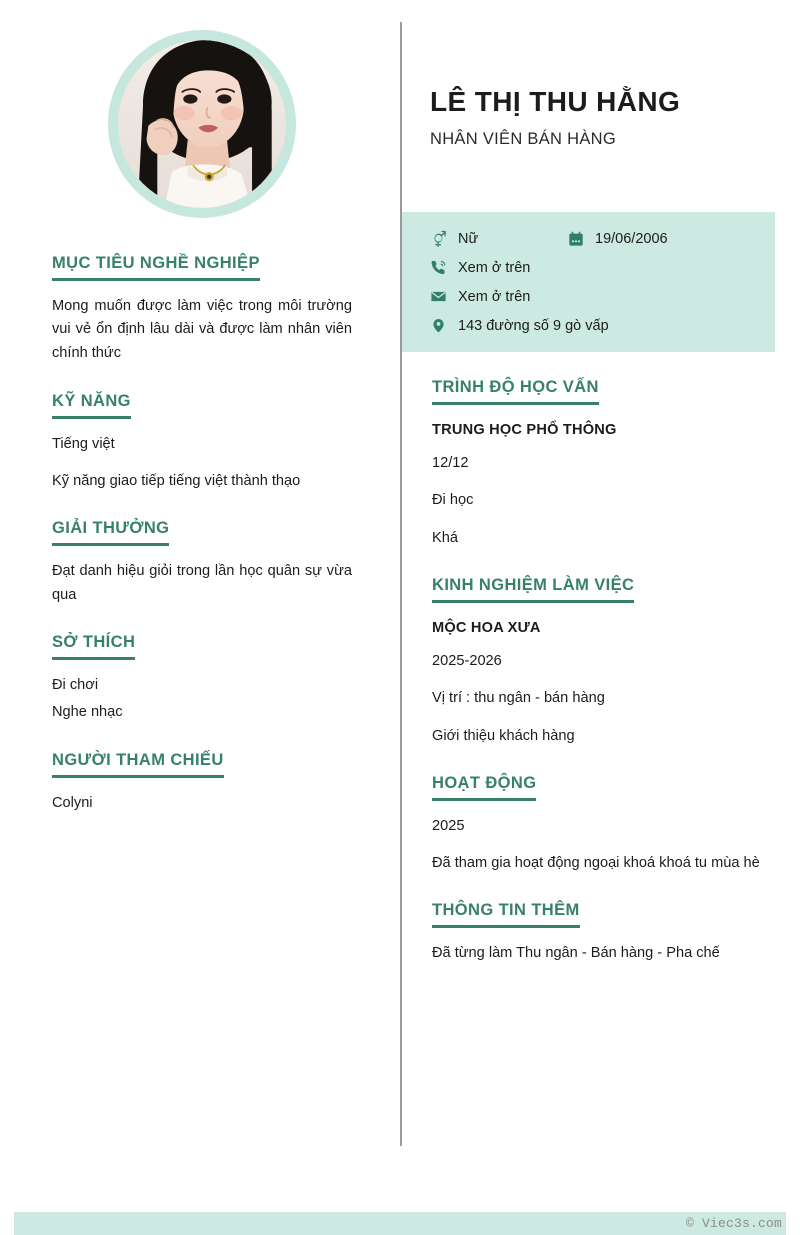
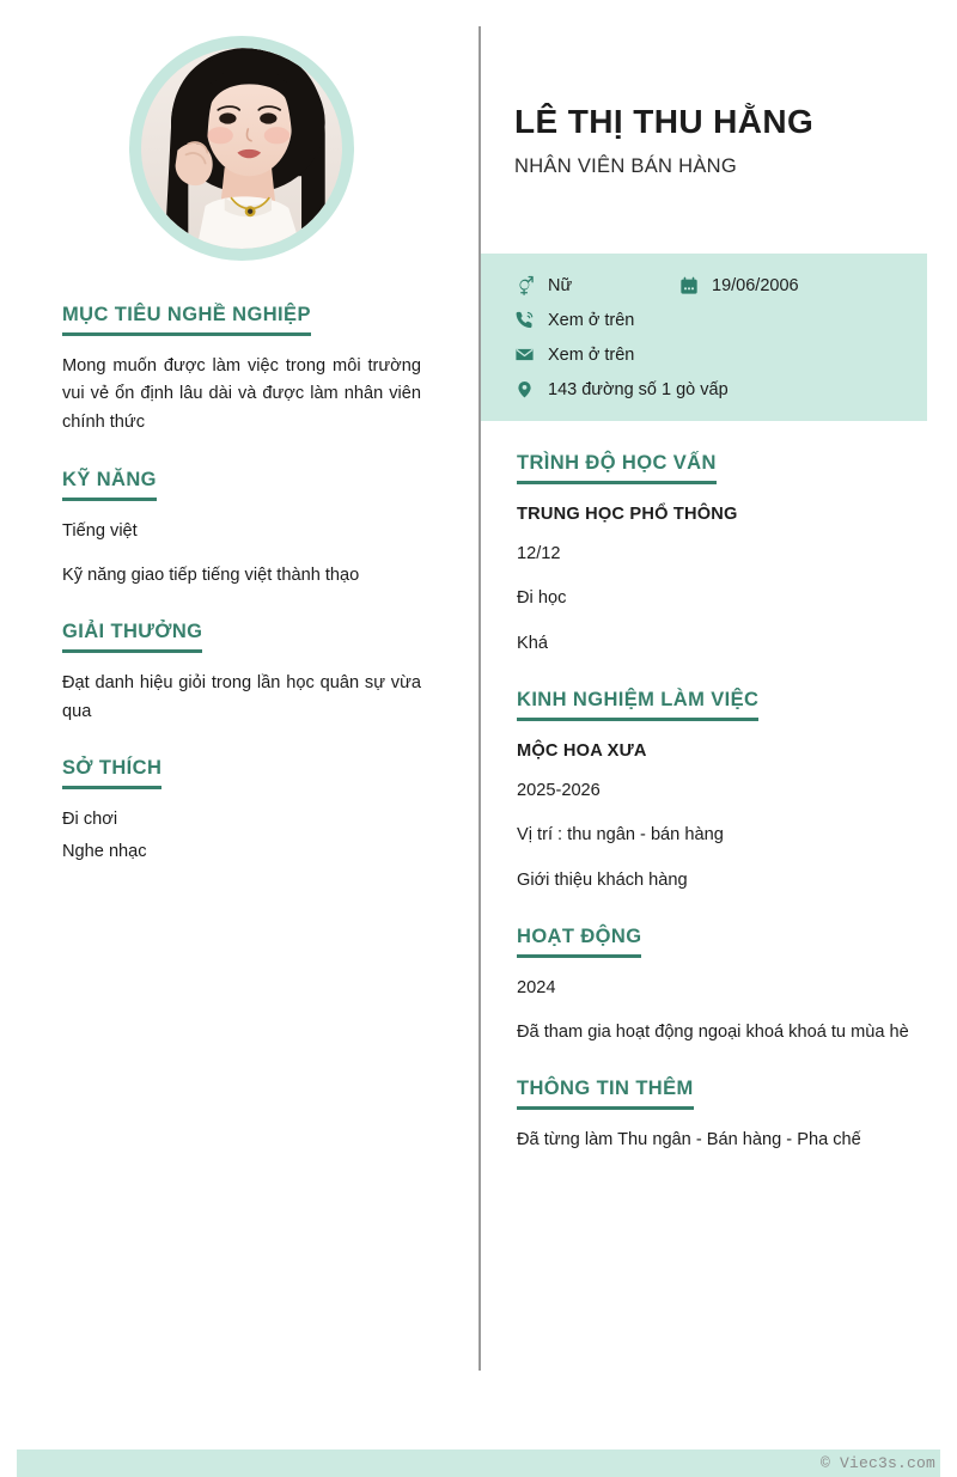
  MỤC TIÊU NGHỀ NGHIỆP
  Mong muốn được làm việc trong môi trường vui vẻ ổn định lâu dài và được làm nhân viên chính thức
  KỸ NĂNG
  Tiếng việt
  Kỹ năng giao tiếp tiếng việt thành thạo
  GIẢI THƯỞNG
  Đạt danh hiệu giỏi trong lần học quân sự vừa qua
  SỞ THÍCH
  Đi chơi
  Nghe nhạc
- NGƯỜI THAM CHIẾU
- Colyni
  LÊ THỊ THU HẰNG
  NHÂN VIÊN BÁN HÀNG
  Nữ
  19/06/2006
  Xem ở trên
  Xem ở trên
- 143 đường số 9 gò vấp
+ 143 đường số 1 gò vấp
  TRÌNH ĐỘ HỌC VẤN
  TRUNG HỌC PHỔ THÔNG
  12/12
  Đi học
  Khá
  KINH NGHIỆM LÀM VIỆC
  MỘC HOA XƯA
  2025-2026
  Vị trí : thu ngân - bán hàng
  Giới thiệu khách hàng
  HOẠT ĐỘNG
- 2025
+ 2024
  Đã tham gia hoạt động ngoại khoá khoá tu mùa hè
  THÔNG TIN THÊM
  Đã từng làm Thu ngân - Bán hàng - Pha chế
  © Viec3s.com
